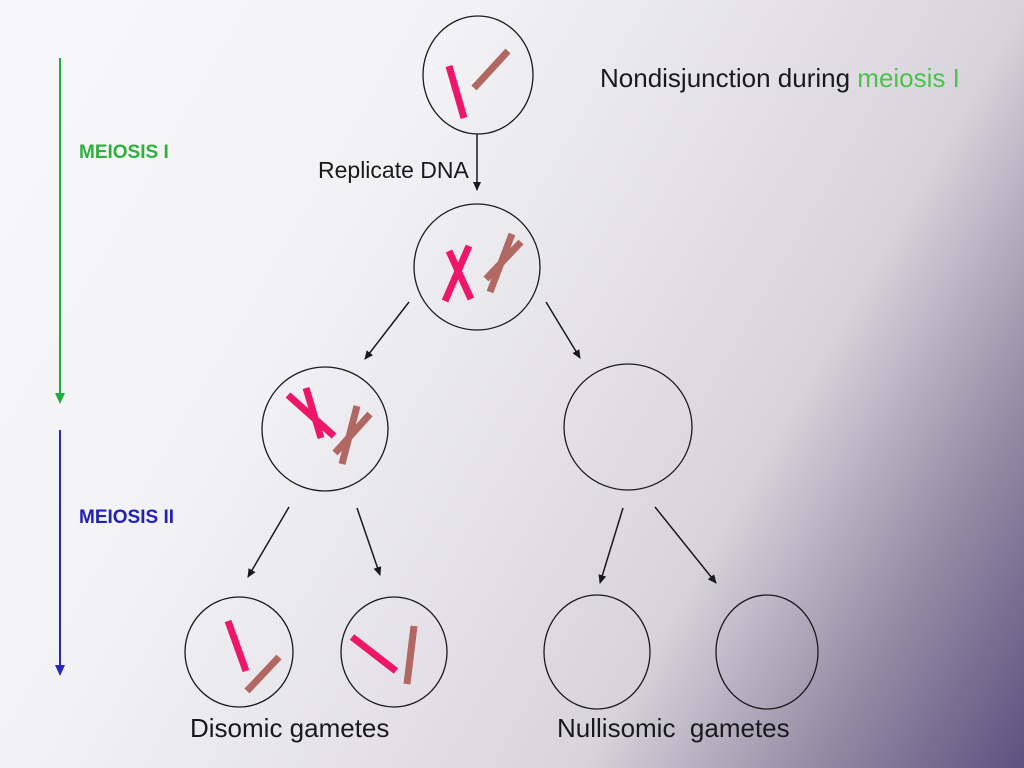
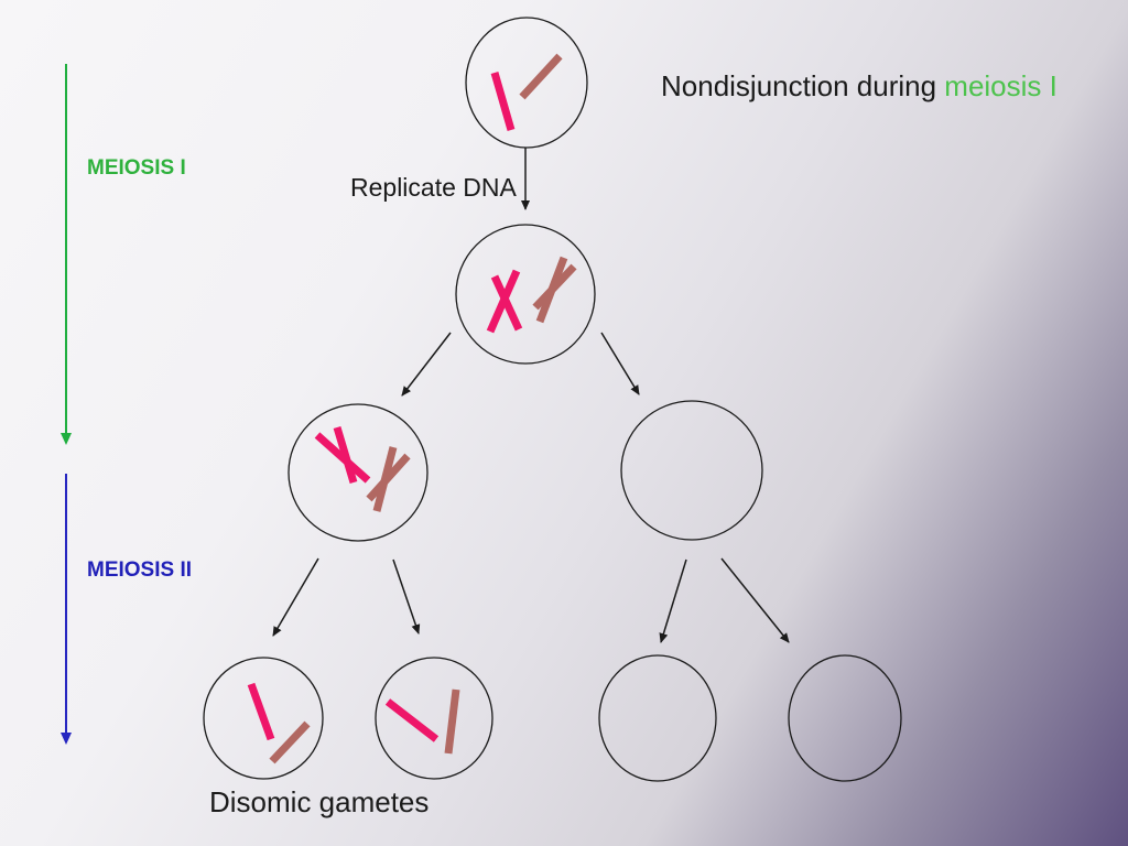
  Nondisjunction during meiosis I
  MEIOSIS I
  MEIOSIS II
  Replicate DNA
  Disomic gametes
- Nullisomic gametes
